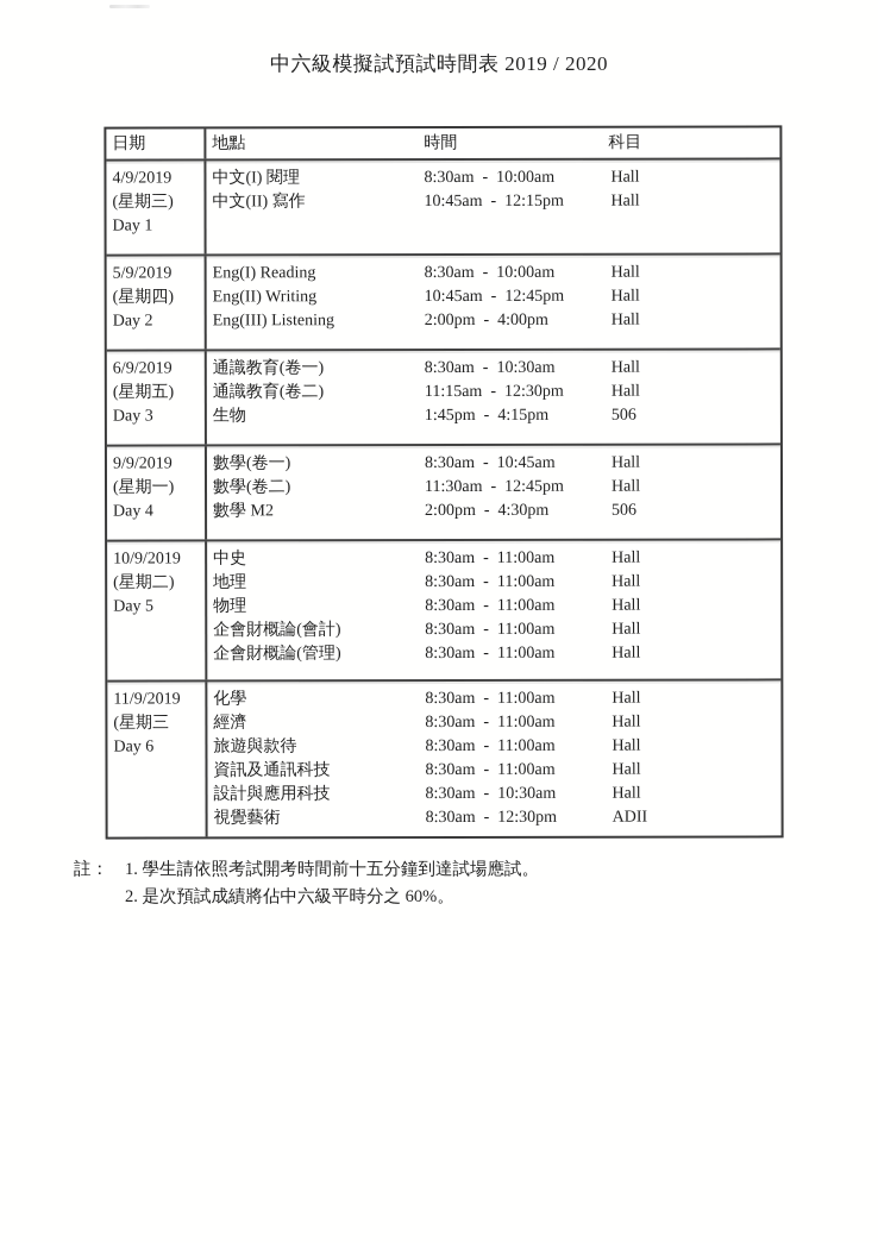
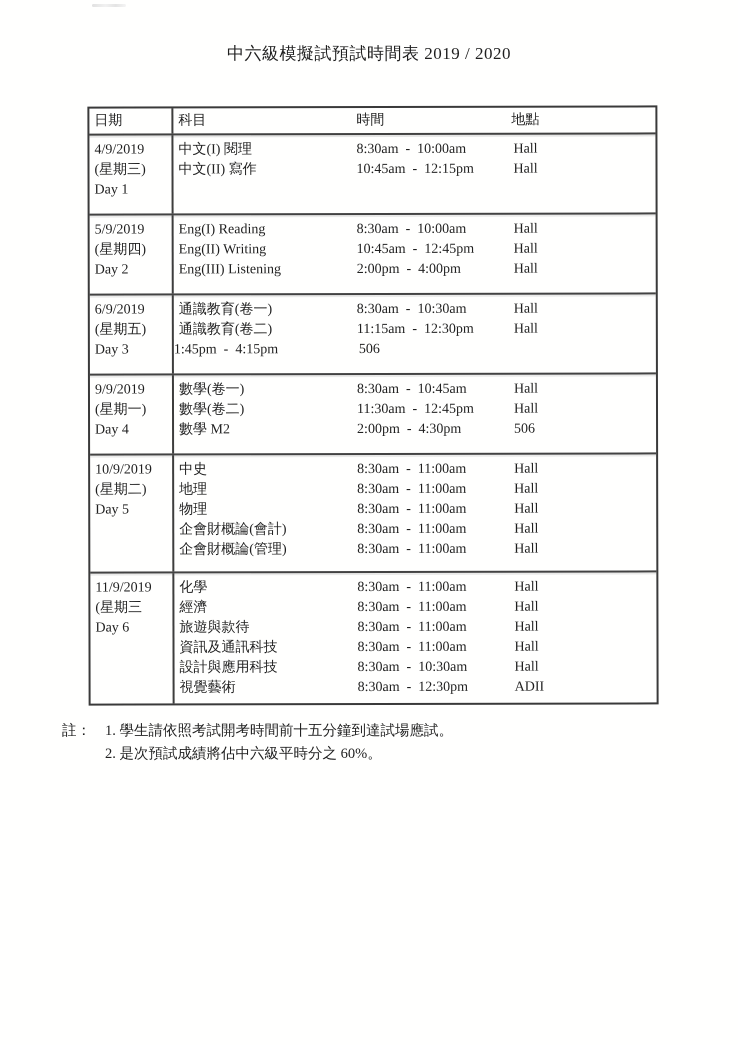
  中六級模擬試預試時間表 2019 / 2020
  日期
- 地點
+ 科目
  時間
- 科目
+ 地點
  4/9/2019
  (星期三)
  Day 1
  中文(I) 閱理
  8:30am - 10:00am
  Hall
  中文(II) 寫作
  10:45am - 12:15pm
  Hall
  5/9/2019
  (星期四)
  Day 2
  Eng(I) Reading
  8:30am - 10:00am
  Hall
  Eng(II) Writing
  10:45am - 12:45pm
  Hall
  Eng(III) Listening
  2:00pm - 4:00pm
  Hall
  6/9/2019
  (星期五)
  Day 3
  通識教育(卷一)
  8:30am - 10:30am
  Hall
  通識教育(卷二)
  11:15am - 12:30pm
  Hall
- 生物
  1:45pm - 4:15pm
  506
  9/9/2019
  (星期一)
  Day 4
  數學(卷一)
  8:30am - 10:45am
  Hall
  數學(卷二)
  11:30am - 12:45pm
  Hall
  數學 M2
  2:00pm - 4:30pm
  506
  10/9/2019
  (星期二)
  Day 5
  中史
  8:30am - 11:00am
  Hall
  地理
  8:30am - 11:00am
  Hall
  物理
  8:30am - 11:00am
  Hall
  企會財概論(會計)
  8:30am - 11:00am
  Hall
  企會財概論(管理)
  8:30am - 11:00am
  Hall
  11/9/2019
  (星期三
  Day 6
  化學
  8:30am - 11:00am
  Hall
  經濟
  8:30am - 11:00am
  Hall
  旅遊與款待
  8:30am - 11:00am
  Hall
  資訊及通訊科技
  8:30am - 11:00am
  Hall
  設計與應用科技
  8:30am - 10:30am
  Hall
  視覺藝術
  8:30am - 12:30pm
  ADII
  註：
  1. 學生請依照考試開考時間前十五分鐘到達試場應試。
  2. 是次預試成績將佔中六級平時分之 60%。
